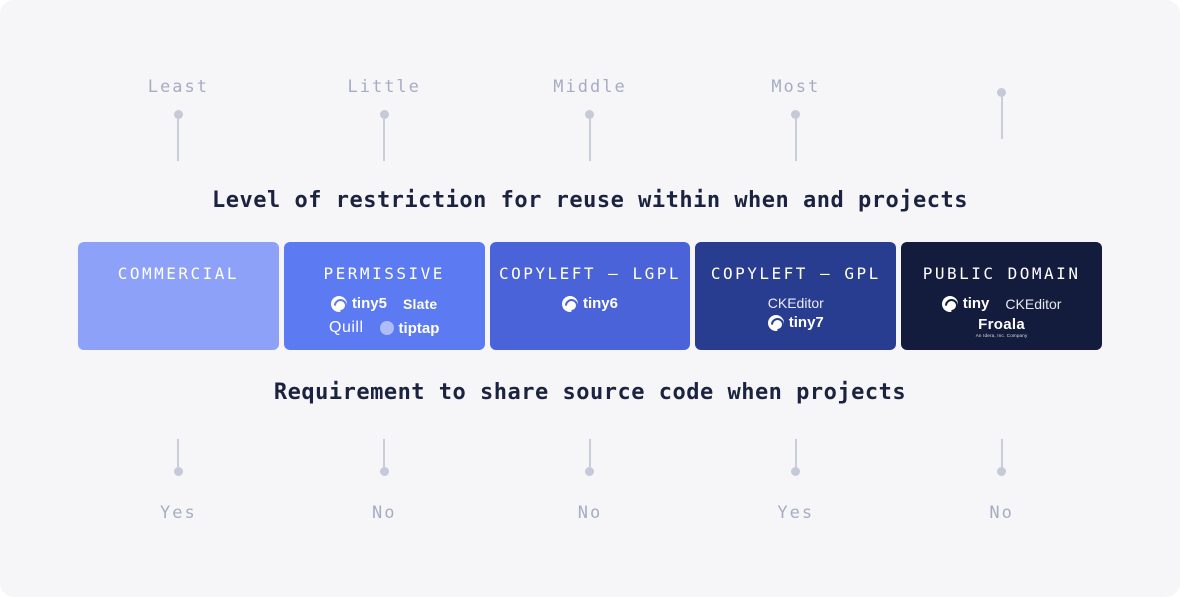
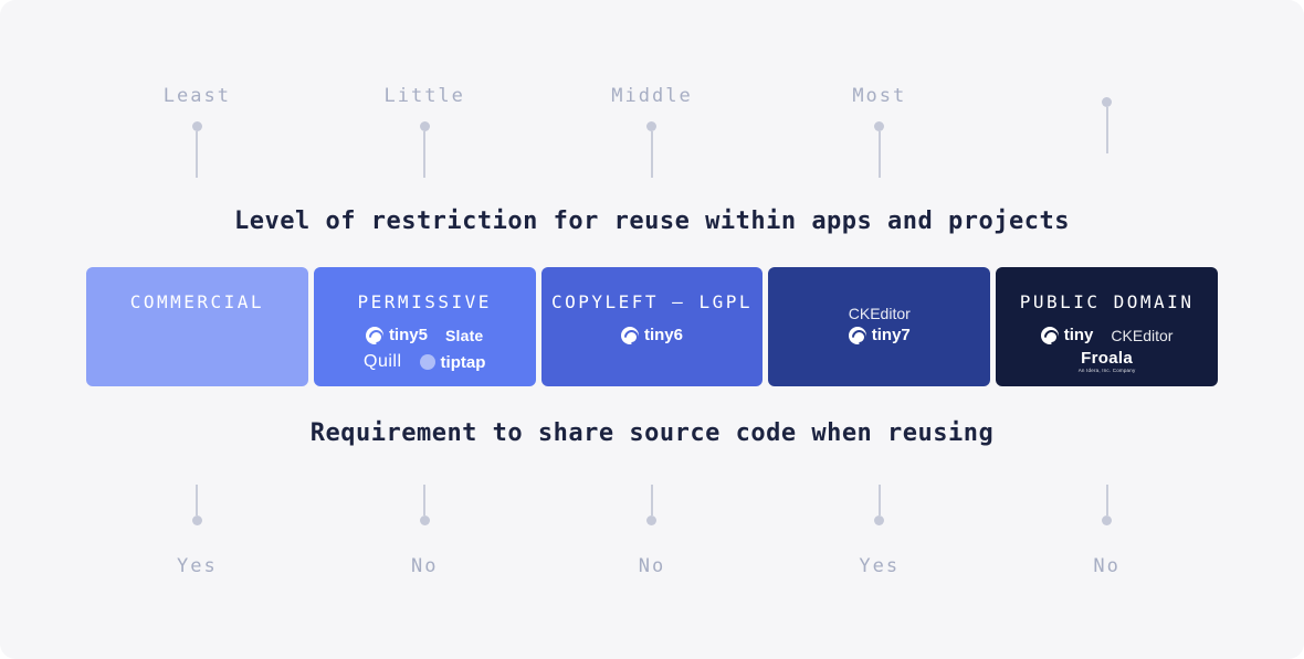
  Least
  Little
  Middle
  Most
- Level of restriction for reuse within when and projects
+ Level of restriction for reuse within apps and projects
  COMMERCIAL
  PERMISSIVE
  tiny5
  Slate
  Quill
  tiptap
  COPYLEFT — LGPL
  tiny6
- COPYLEFT — GPL
  CKEditor
  tiny7
  PUBLIC DOMAIN
  tiny
  CKEditor
  Froala
- Requirement to share source code when projects
+ Requirement to share source code when reusing
  Yes
  No
  No
  Yes
  No
